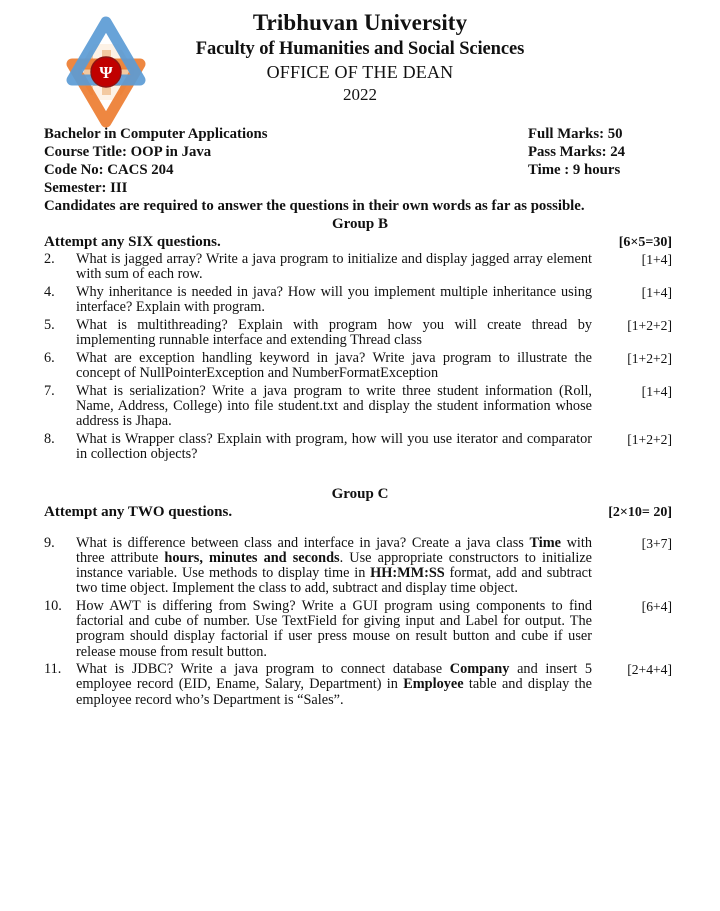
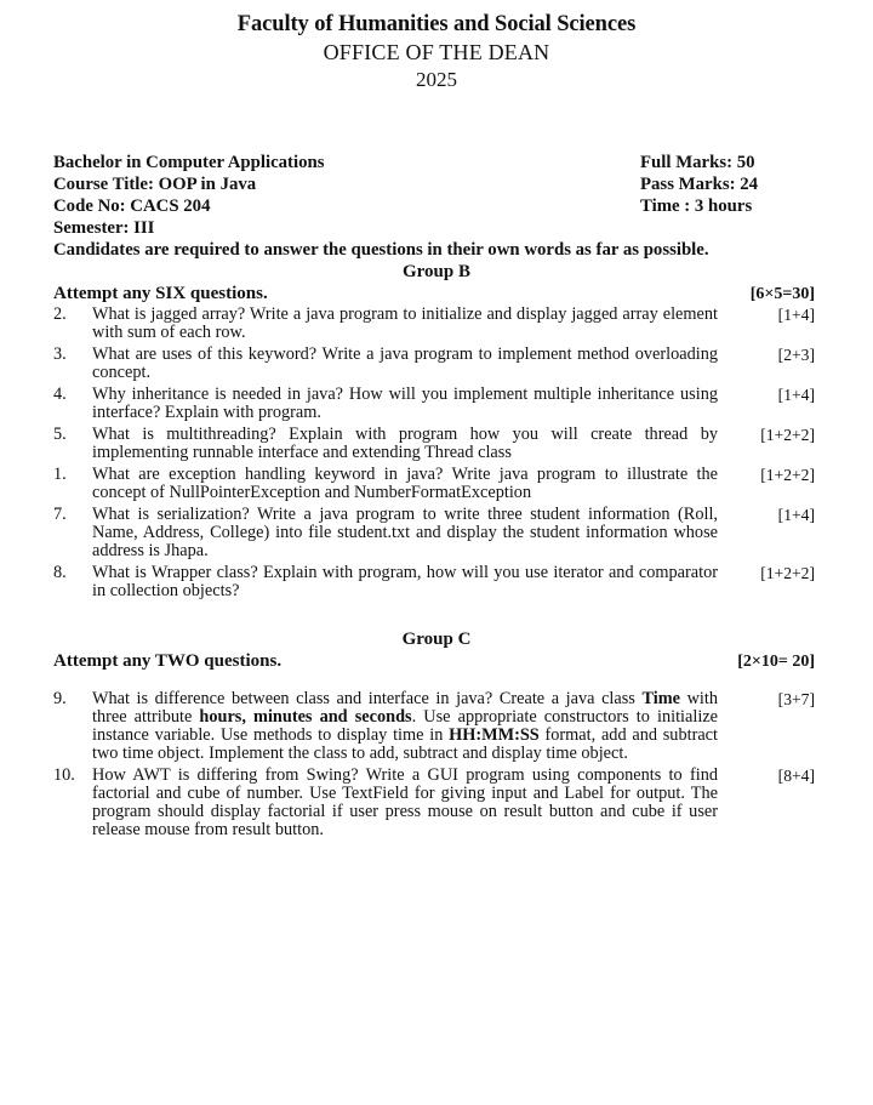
- Ψ
- Tribhuvan University
  Faculty of Humanities and Social Sciences
  OFFICE OF THE DEAN
- 2022
+ 2025
  Bachelor in Computer Applications
  Full Marks: 50
  Course Title: OOP in Java
  Pass Marks: 24
  Code No: CACS 204
- Time : 9 hours
+ Time : 3 hours
  Semester: III
  Candidates are required to answer the questions in their own words as far as possible.
  Group B
  Attempt any SIX questions.
  [6×5=30]
  2.
  [1+4]
  What is jagged array? Write a java program to initialize and display jagged array element with sum of each row.
+ 3.
+ [2+3]
+ What are uses of this keyword? Write a java program to implement method overloading concept.
  4.
  [1+4]
  Why inheritance is needed in java? How will you implement multiple inheritance using interface? Explain with program.
  5.
  [1+2+2]
  What is multithreading? Explain with program how you will create thread by implementing runnable interface and extending Thread class
- 6.
+ 1.
  [1+2+2]
  What are exception handling keyword in java? Write java program to illustrate the concept of NullPointerException and NumberFormatException
  7.
  [1+4]
  What is serialization? Write a java program to write three student information (Roll, Name, Address, College) into file student.txt and display the student information whose address is Jhapa.
  8.
  [1+2+2]
  What is Wrapper class? Explain with program, how will you use iterator and comparator in collection objects?
  Group C
  Attempt any TWO questions.
  [2×10= 20]
  9.
  [3+7]
  What is difference between class and interface in java? Create a java class Time with three attribute hours, minutes and seconds. Use appropriate constructors to initialize instance variable. Use methods to display time in HH:MM:SS format, add and subtract two time object. Implement the class to add, subtract and display time object.
  10.
- [6+4]
+ [8+4]
  How AWT is differing from Swing? Write a GUI program using components to find factorial and cube of number. Use TextField for giving input and Label for output. The program should display factorial if user press mouse on result button and cube if user release mouse from result button.
- 11.
- [2+4+4]
- What is JDBC? Write a java program to connect database Company and insert 5 employee record (EID, Ename, Salary, Department) in Employee table and display the employee record who’s Department is “Sales”.
